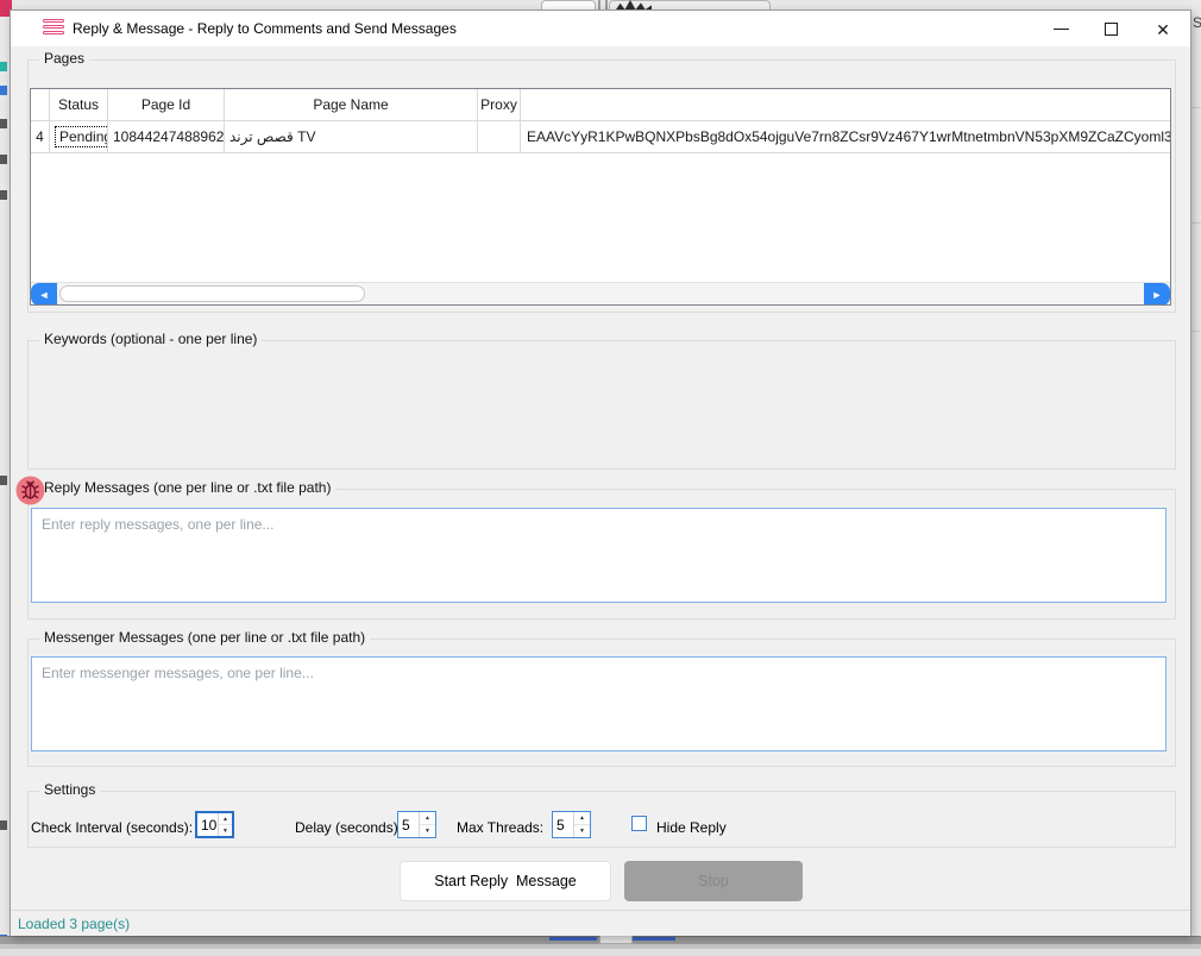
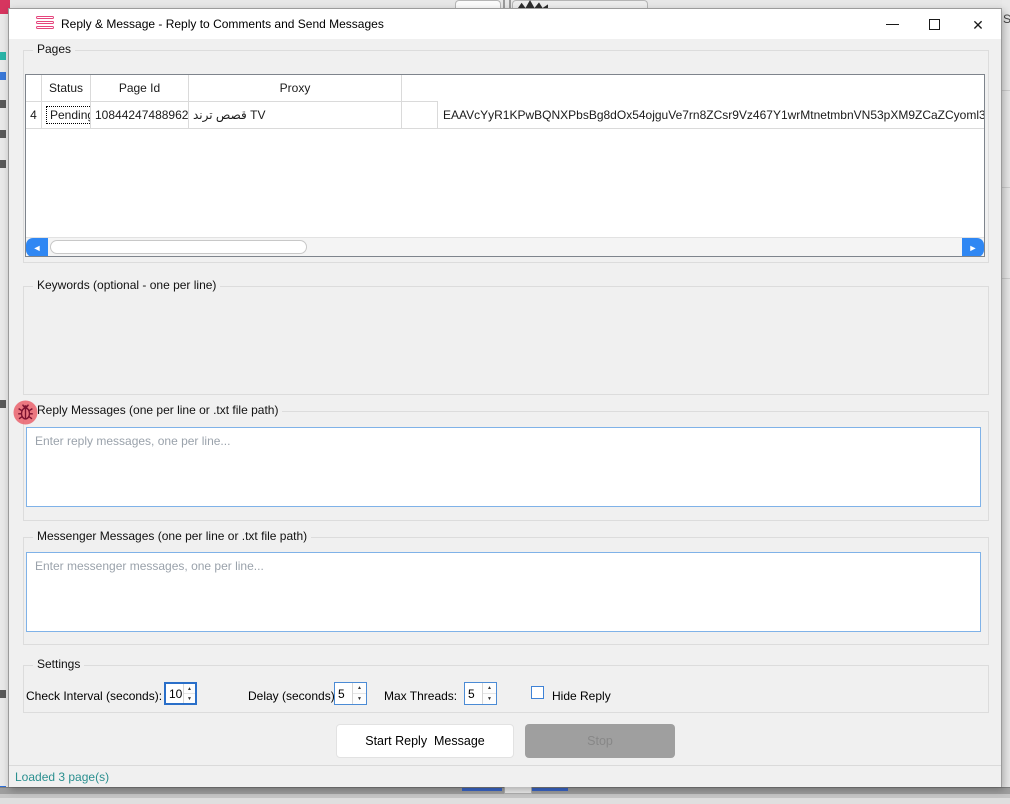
  S
  Reply & Message - Reply to Comments and Send Messages
  ✕
  Pages
  Status
  Page Id
- Page Name
  Proxy
  4
  Pendin
  10844247488962
  قصص ترند TV
  EAAVcYyR1KPwBQNXPbsBg8dOx54ojguVe7rn8ZCsr9Vz467Y1wrMtnetmbnVN53pXM9ZCaZCyoml3
  ◄
  ►
  Keywords (optional - one per line)
  Reply Messages (one per line or .txt file path)
  Enter reply messages, one per line...
  Messenger Messages (one per line or .txt file path)
  Enter messenger messages, one per line...
  Settings
  Check Interval (seconds):
  10
  Delay (seconds)
  5
  Max Threads:
  5
  Hide Reply
  Start Reply Message
  Stop
  Loaded 3 page(s)
